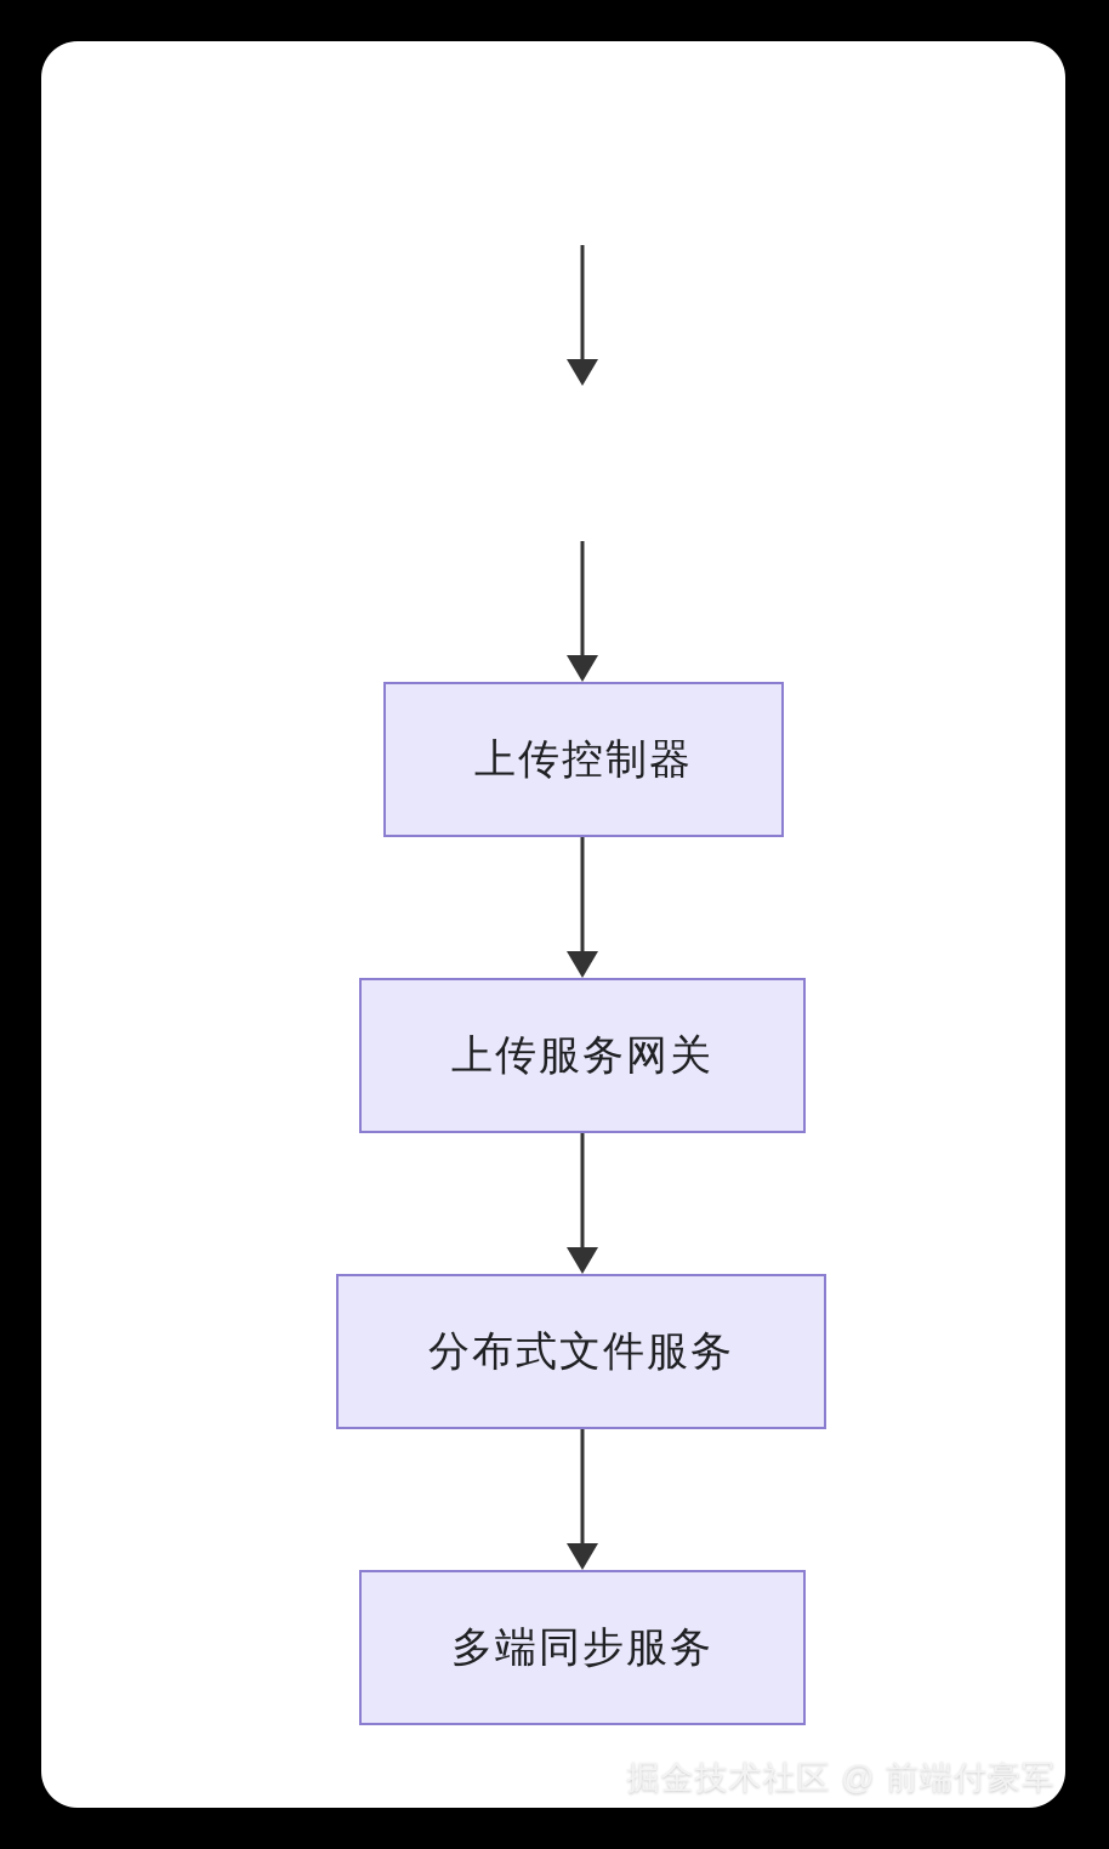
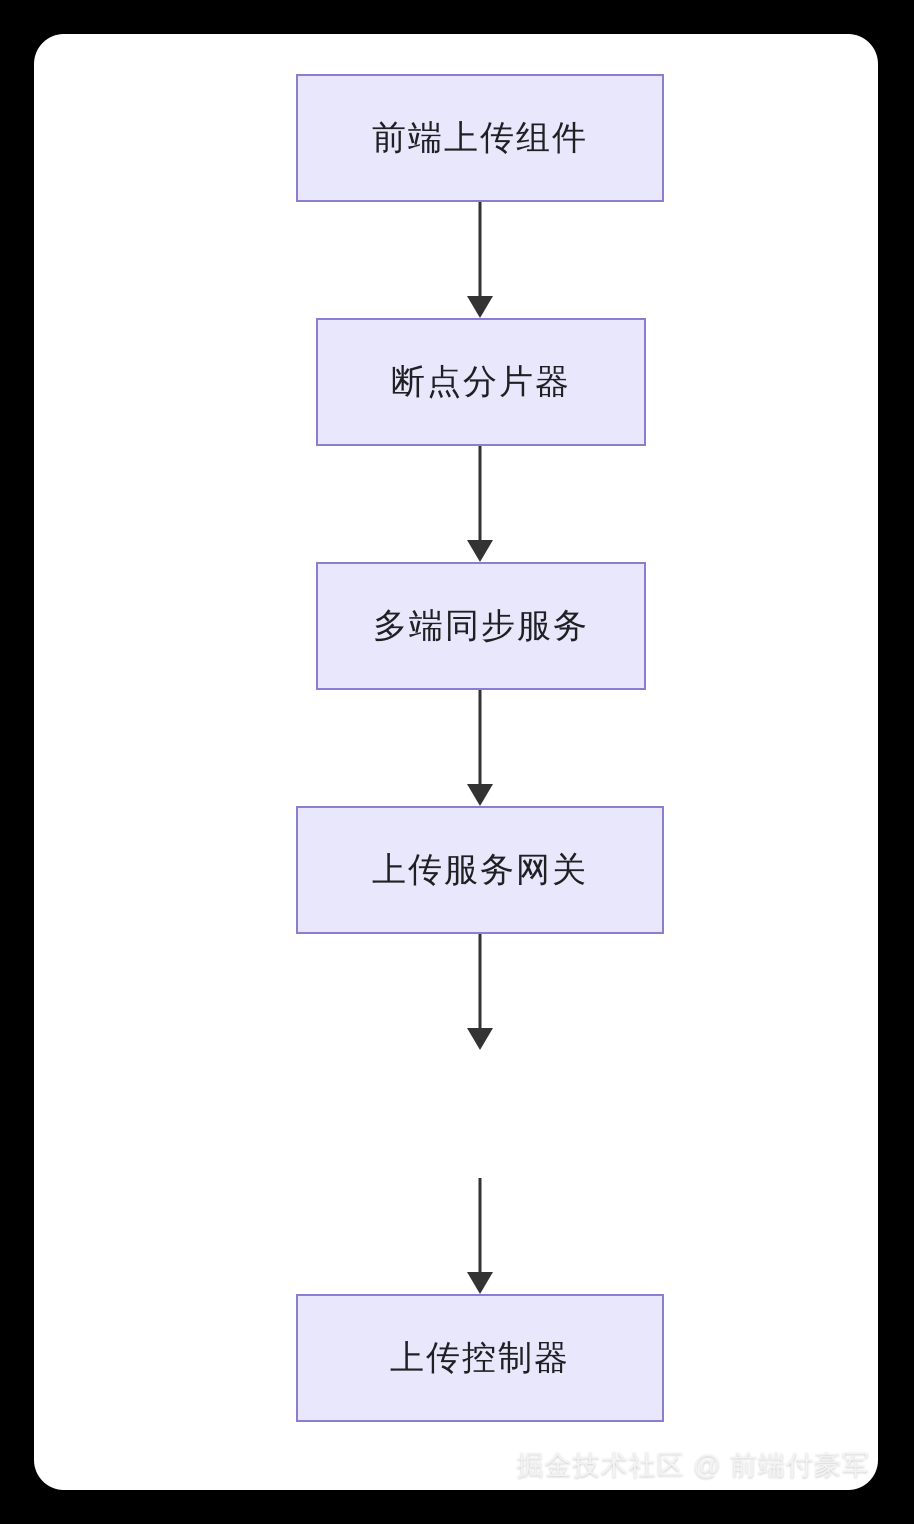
+ 前端上传组件
+ 断点分片器
- 上传控制器
+ 多端同步服务
  上传服务网关
- 分布式文件服务
- 多端同步服务
+ 上传控制器
  掘金技术社区 @ 前端付豪军
